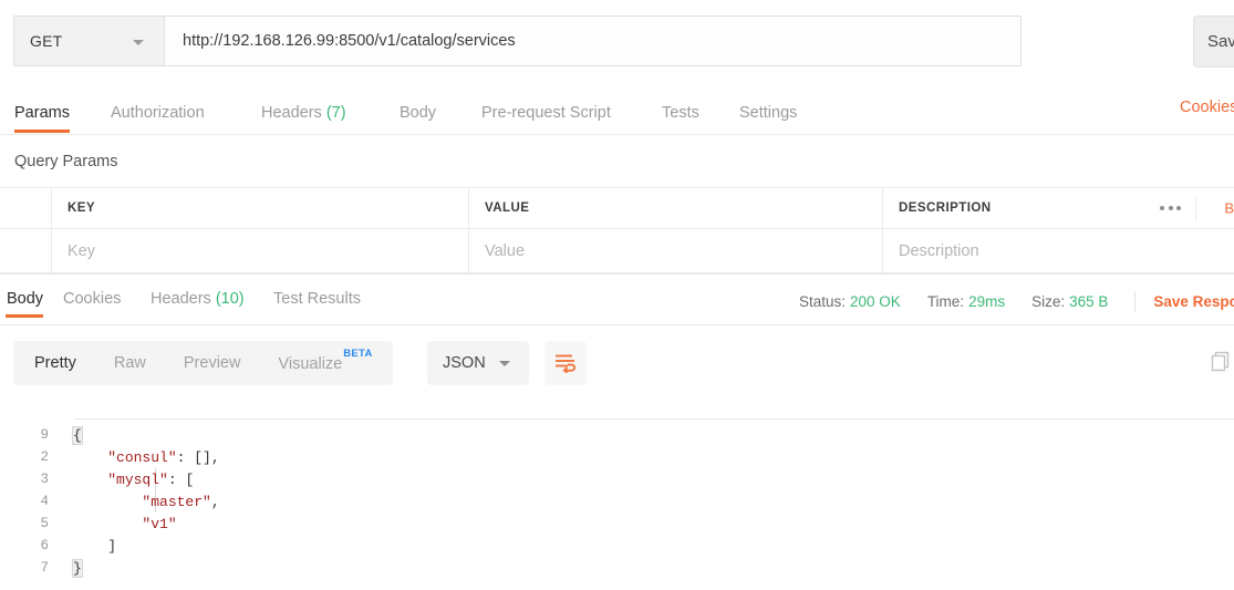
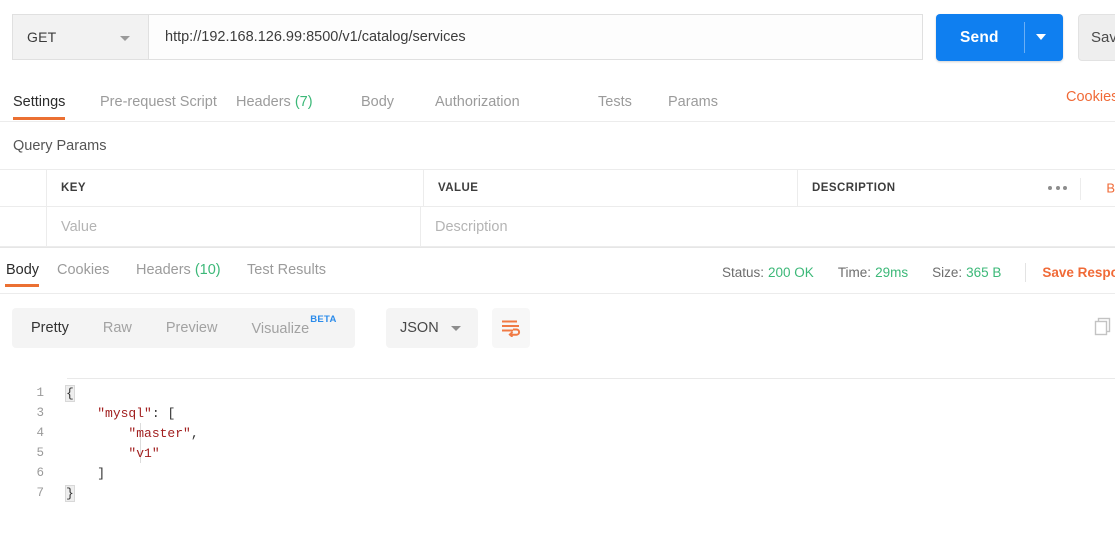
  GET
  http://192.168.126.99:8500/v1/catalog/services
+ Send
  Sav
- Params
+ Settings
- Authorization
+ Pre-request Script
  Headers (7)
  Body
- Pre-request Script
+ Authorization
  Tests
- Settings
+ Params
  Cookie
  Query Params
  KEY
  VALUE
  DESCRIPTION
  B
- Key
  Value
  Description
  Body
  Cookies
  Headers (10)
  Test Results
  Status: 200 OK
  Time: 29ms
  Size: 365 B
  Save Resp
  Pretty
  Raw
  Preview
  VisualizeBETA
  JSON
- 9
+ 1
  {
- 2
- "consul": [],
  3
  "mysql": [
  4
  "master",
  5
  "v1"
  6
  ]
  7
  }
